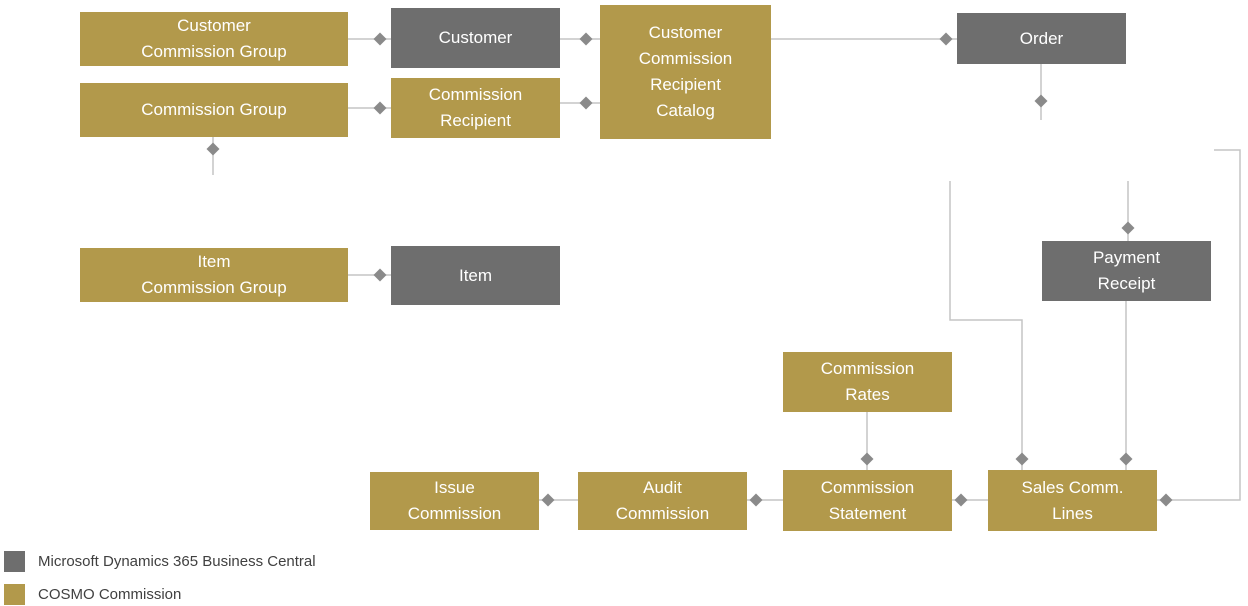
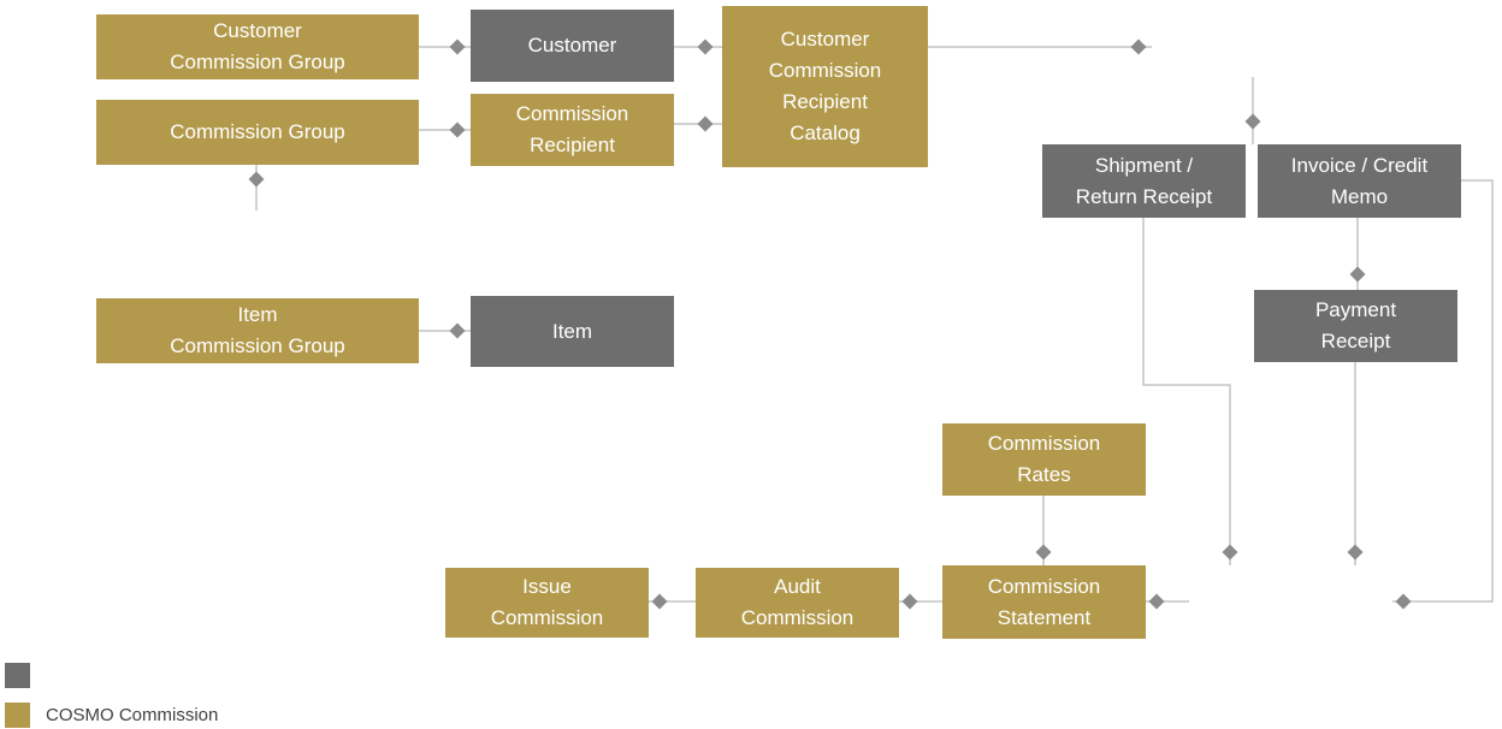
  Customer
  Commission Group
  Customer
  Customer
  Commission
  Recipient
  Catalog
- Order
  Commission Group
  Commission
  Recipient
+ Shipment /
+ Return Receipt
+ Invoice / Credit
+ Memo
  Payment
  Receipt
  Item
  Commission Group
  Item
  Commission
  Rates
  Issue
  Commission
  Audit
  Commission
  Commission
  Statement
- Sales Comm.
- Lines
- Microsoft Dynamics 365 Business Central
  COSMO Commission
